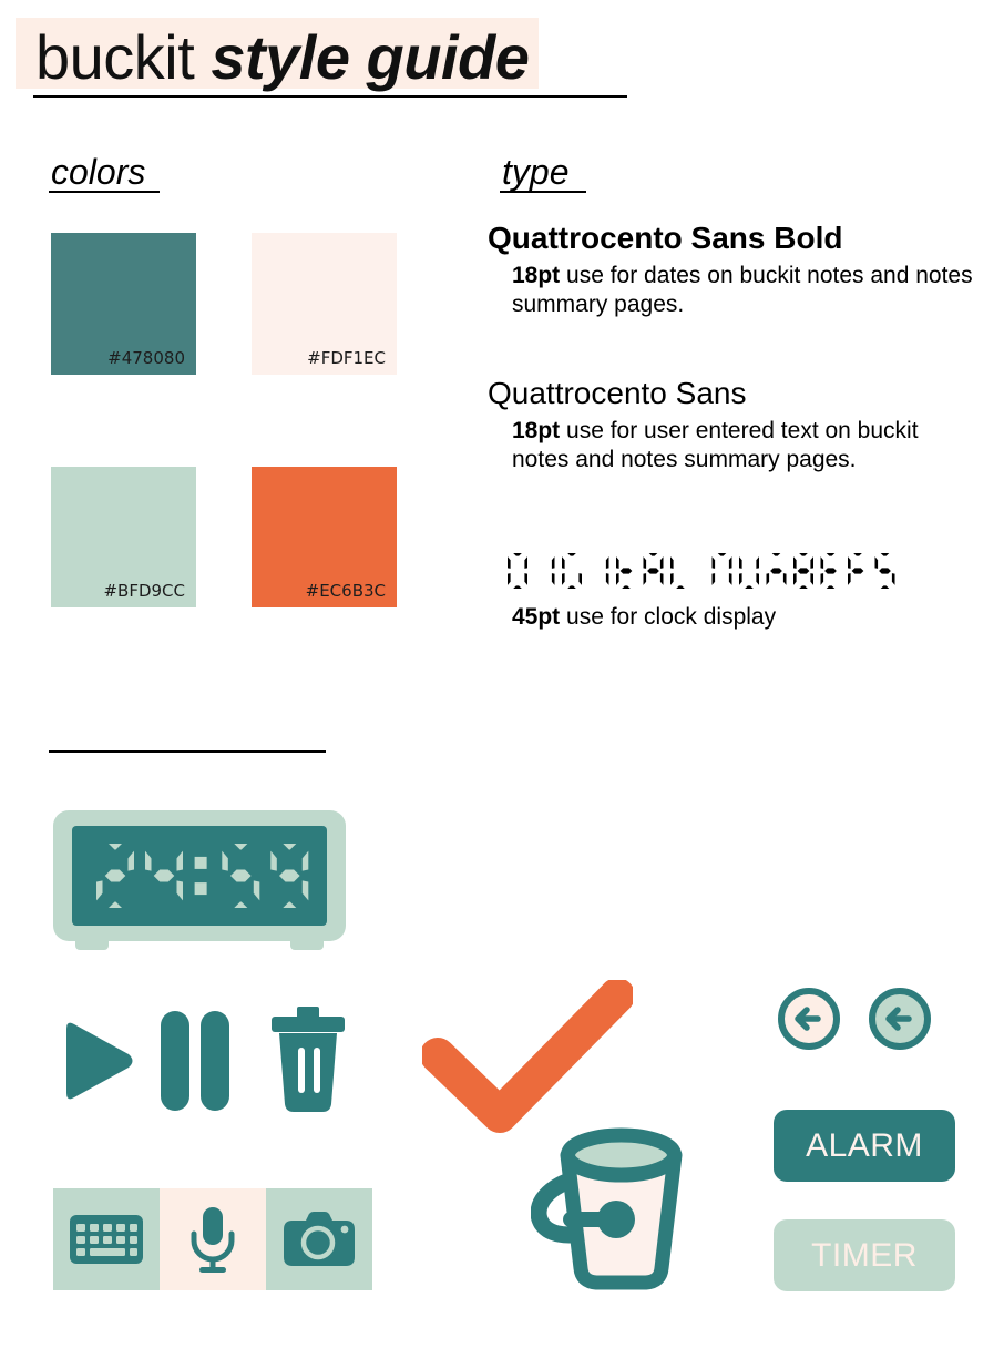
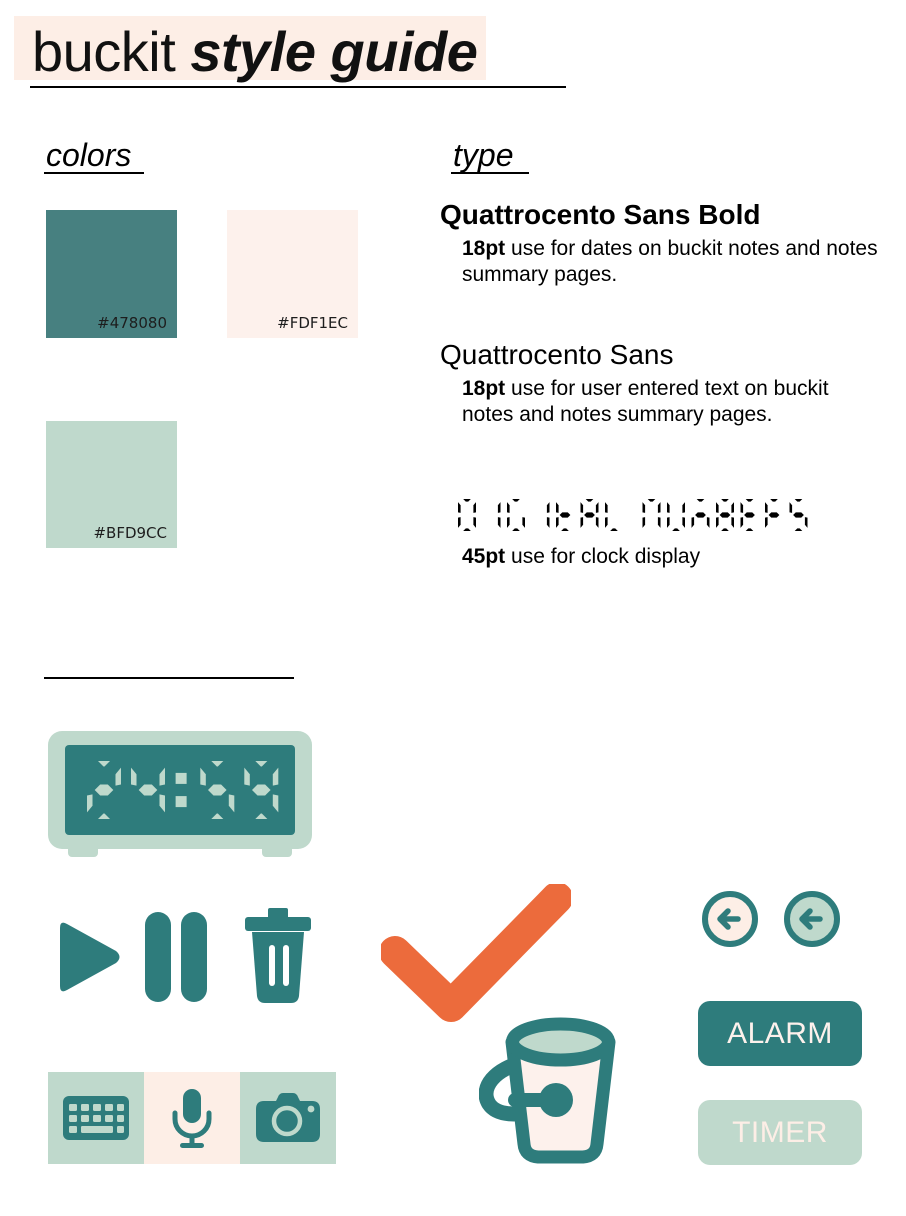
  buckit style guide
  colors
  type
  #478080
  #FDF1EC
  #BFD9CC
- #EC6B3C
  Quattrocento Sans Bold
  18pt use for dates on buckit notes and notes summary pages.
  Quattrocento Sans
  18pt use for user entered text on buckit notes and notes summary pages.
  45pt use for clock display
  ALARM
  TIMER
